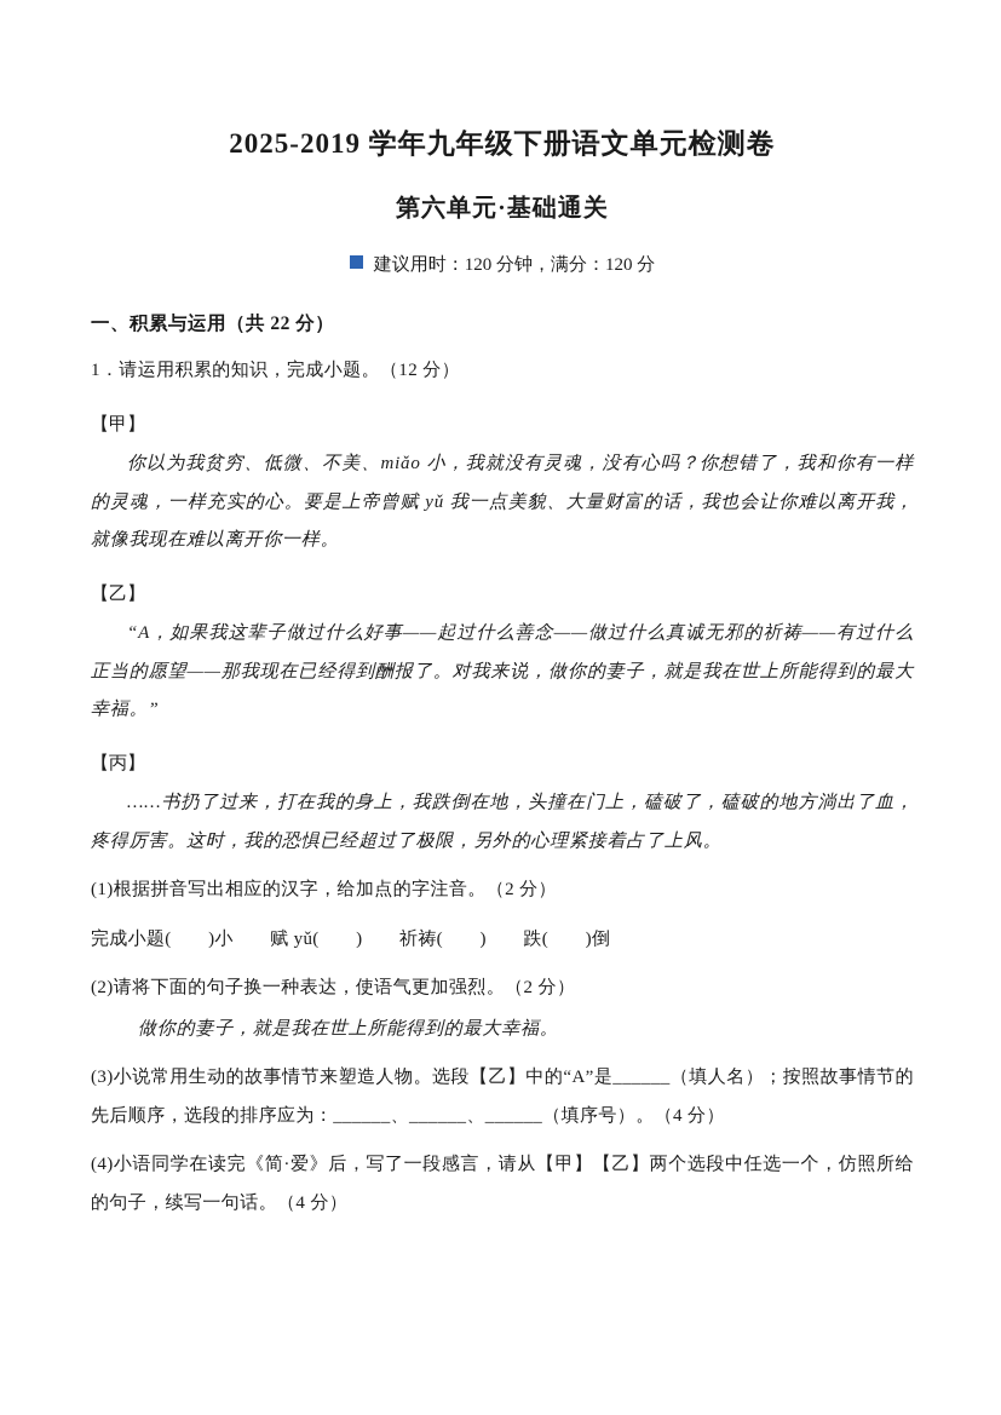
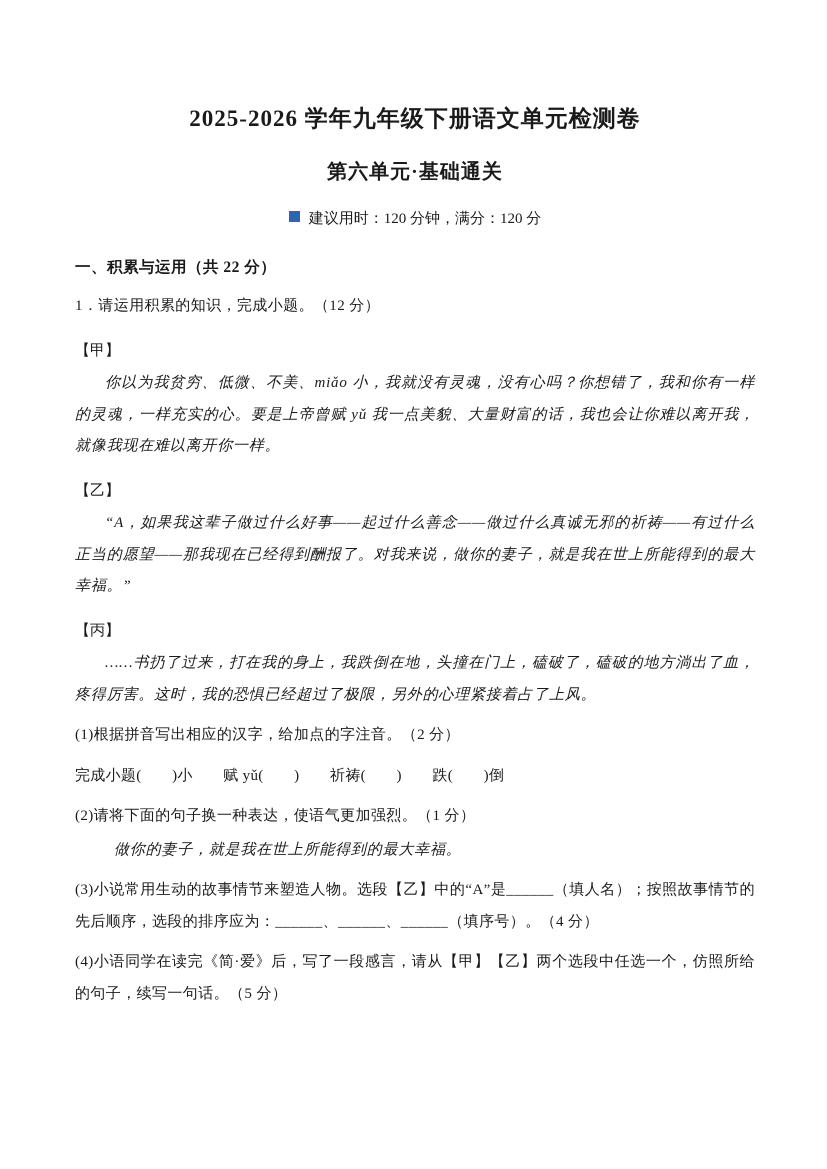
- 2025-2019 学年九年级下册语文单元检测卷
+ 2025-2026 学年九年级下册语文单元检测卷
  第六单元·基础通关
  建议用时：120 分钟，满分：120 分
  一、积累与运用（共 22 分）
  1．请运用积累的知识，完成小题。（12 分）
  【甲】
  你以为我贫穷、低微、不美、miǎo 小，我就没有灵魂，没有心吗？你想错了，我和你有一样的灵魂，一样充实的心。要是上帝曾赋 yǔ 我一点美貌、大量财富的话，我也会让你难以离开我，就像我现在难以离开你一样。
  【乙】
  “A，如果我这辈子做过什么好事——起过什么善念——做过什么真诚无邪的祈祷——有过什么正当的愿望——那我现在已经得到酬报了。对我来说，做你的妻子，就是我在世上所能得到的最大幸福。”
  【丙】
  ……书扔了过来，打在我的身上，我跌倒在地，头撞在门上，磕破了，磕破的地方淌出了血，疼得厉害。这时，我的恐惧已经超过了极限，另外的心理紧接着占了上风。
  (1)根据拼音写出相应的汉字，给加点的字注音。（2 分）
  完成小题( )小 赋 yǔ( ) 祈祷( ) 跌( )倒
- (2)请将下面的句子换一种表达，使语气更加强烈。（2 分）
+ (2)请将下面的句子换一种表达，使语气更加强烈。（1 分）
  做你的妻子，就是我在世上所能得到的最大幸福。
  (3)小说常用生动的故事情节来塑造人物。选段【乙】中的“A”是______（填人名）；按照故事情节的先后顺序，选段的排序应为：______、______、______（填序号）。（4 分）
- (4)小语同学在读完《简·爱》后，写了一段感言，请从【甲】【乙】两个选段中任选一个，仿照所给的句子，续写一句话。（4 分）
+ (4)小语同学在读完《简·爱》后，写了一段感言，请从【甲】【乙】两个选段中任选一个，仿照所给的句子，续写一句话。（5 分）
